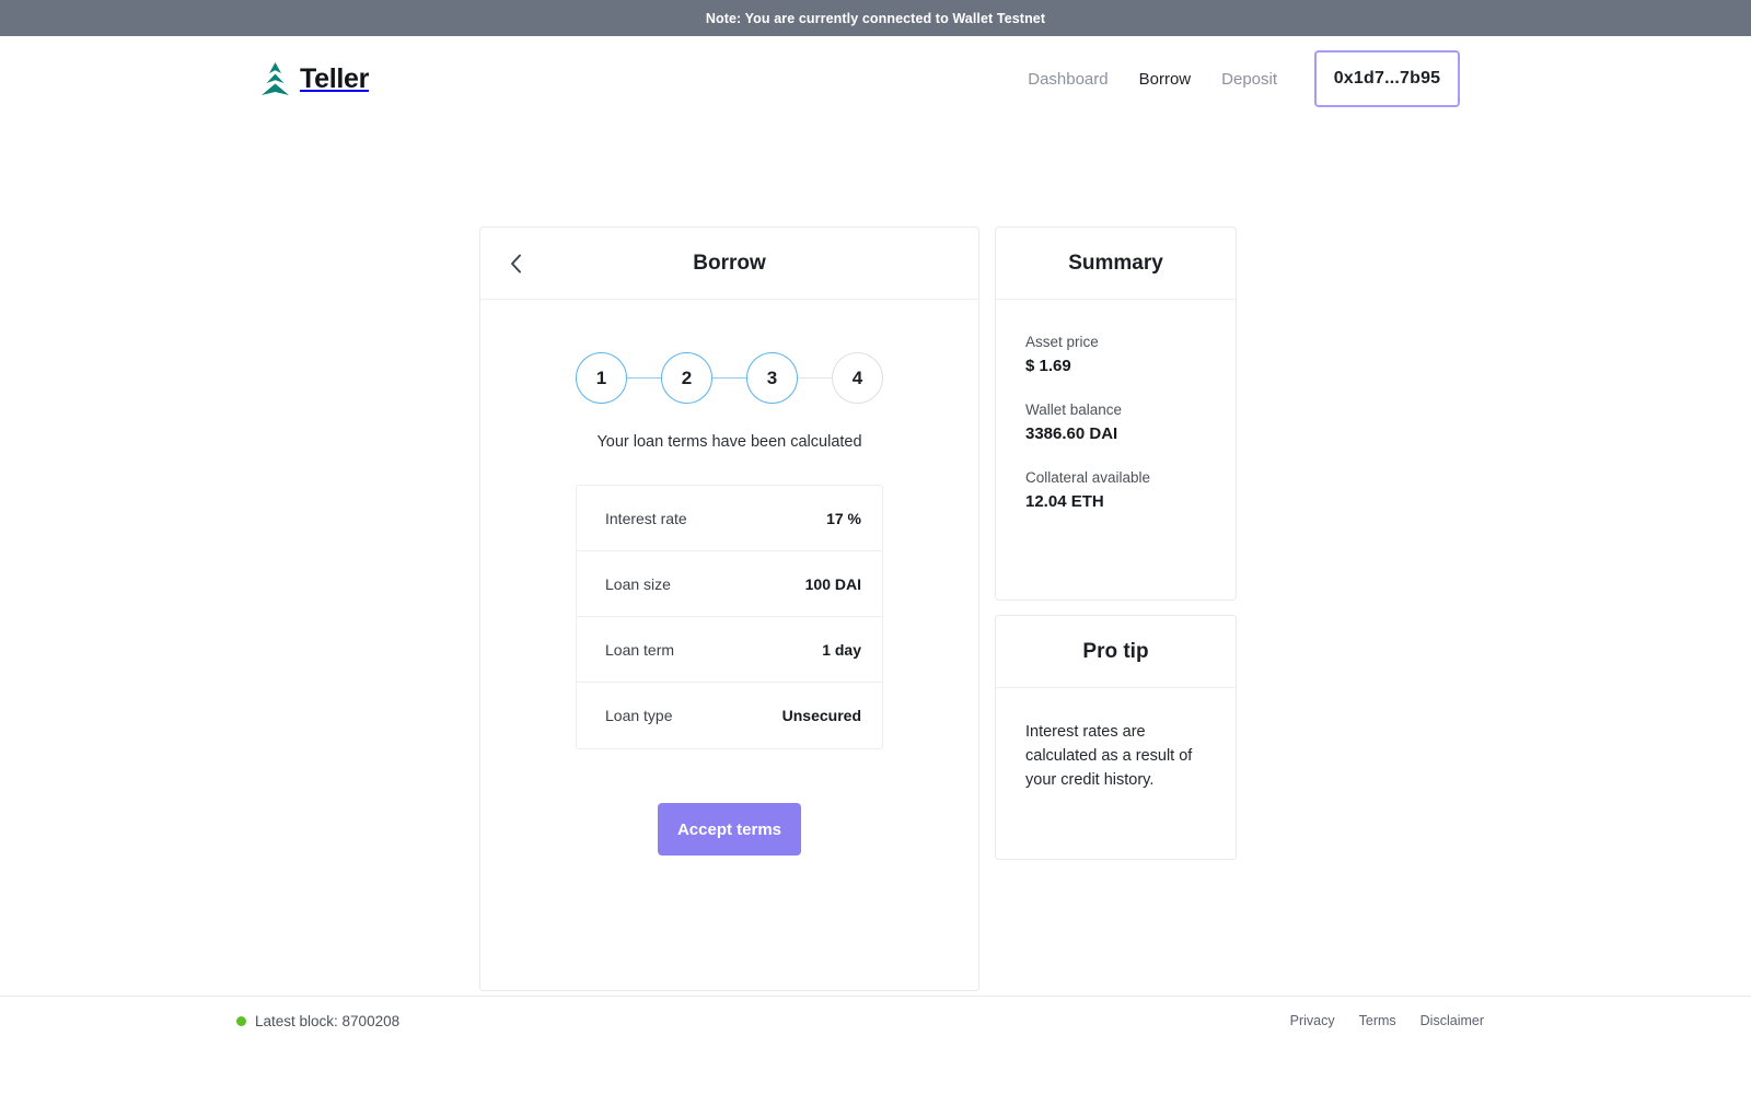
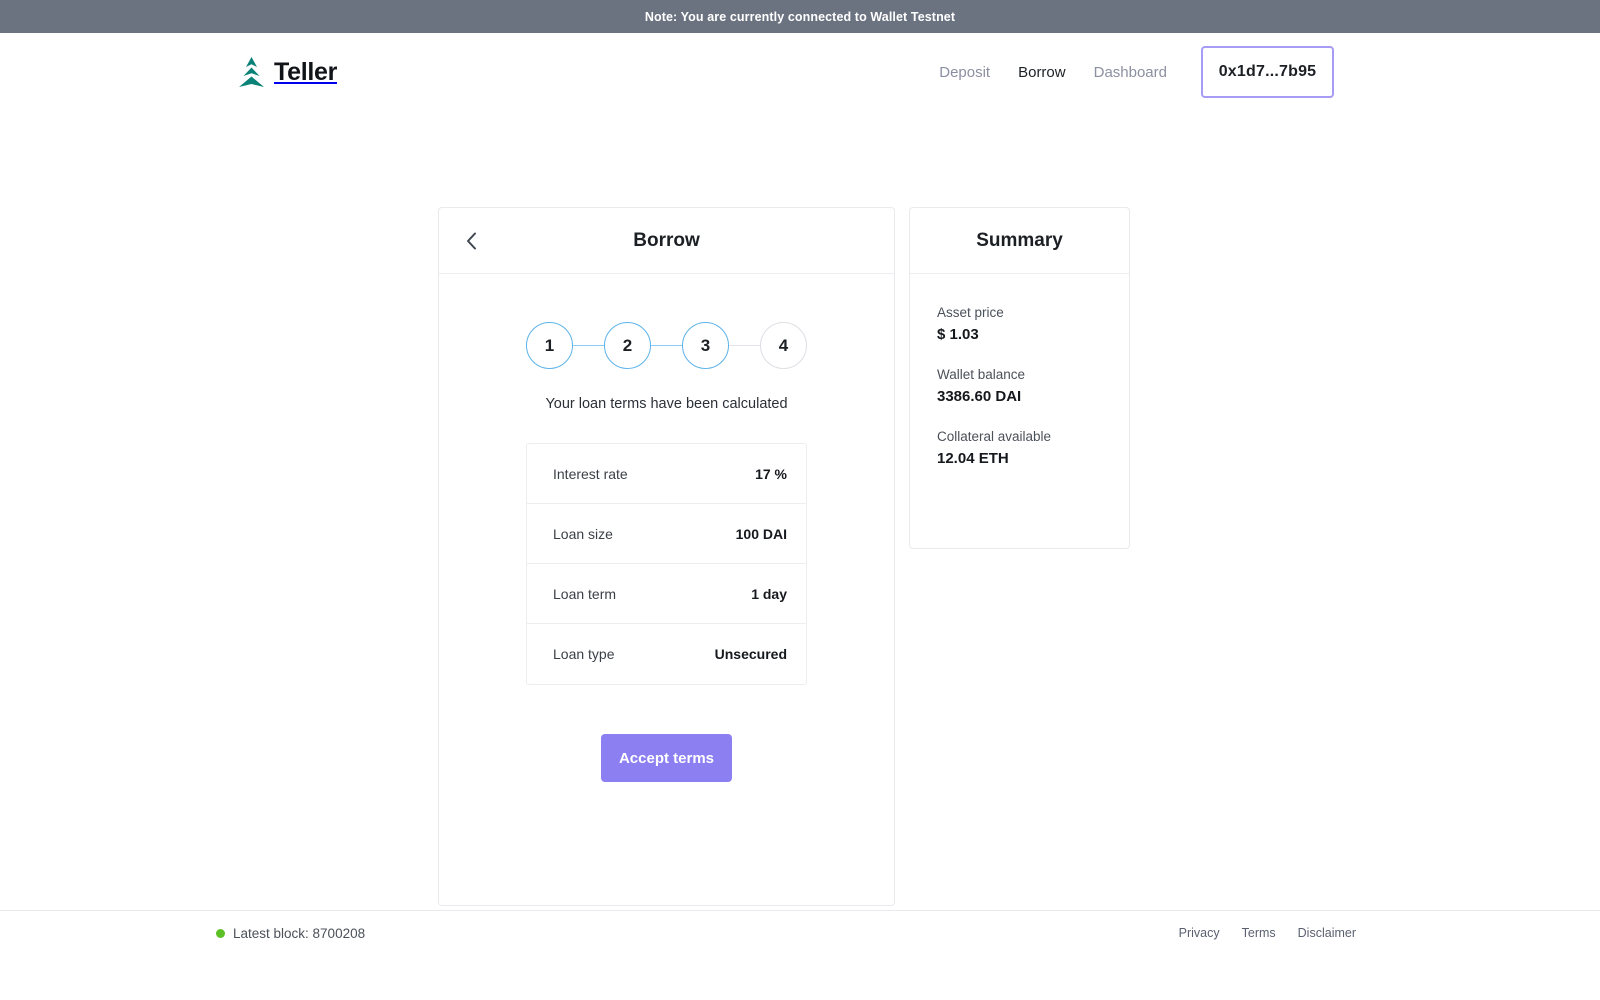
  Note: You are currently connected to Wallet Testnet
  Teller
- Dashboard
+ Deposit
  Borrow
- Deposit
+ Dashboard
  0x1d7...7b95
  Borrow
  1
  2
  3
  4
  Your loan terms have been calculated
  Interest rate
  17 %
  Loan size
  100 DAI
  Loan term
  1 day
  Loan type
  Unsecured
  Accept terms
  Summary
  Asset price
- $ 1.69
+ $ 1.03
  Wallet balance
  3386.60 DAI
  Collateral available
  12.04 ETH
- Pro tip
- Interest rates are calculated as a result of your credit history.
  Latest block: 8700208
  Privacy
  Terms
  Disclaimer
